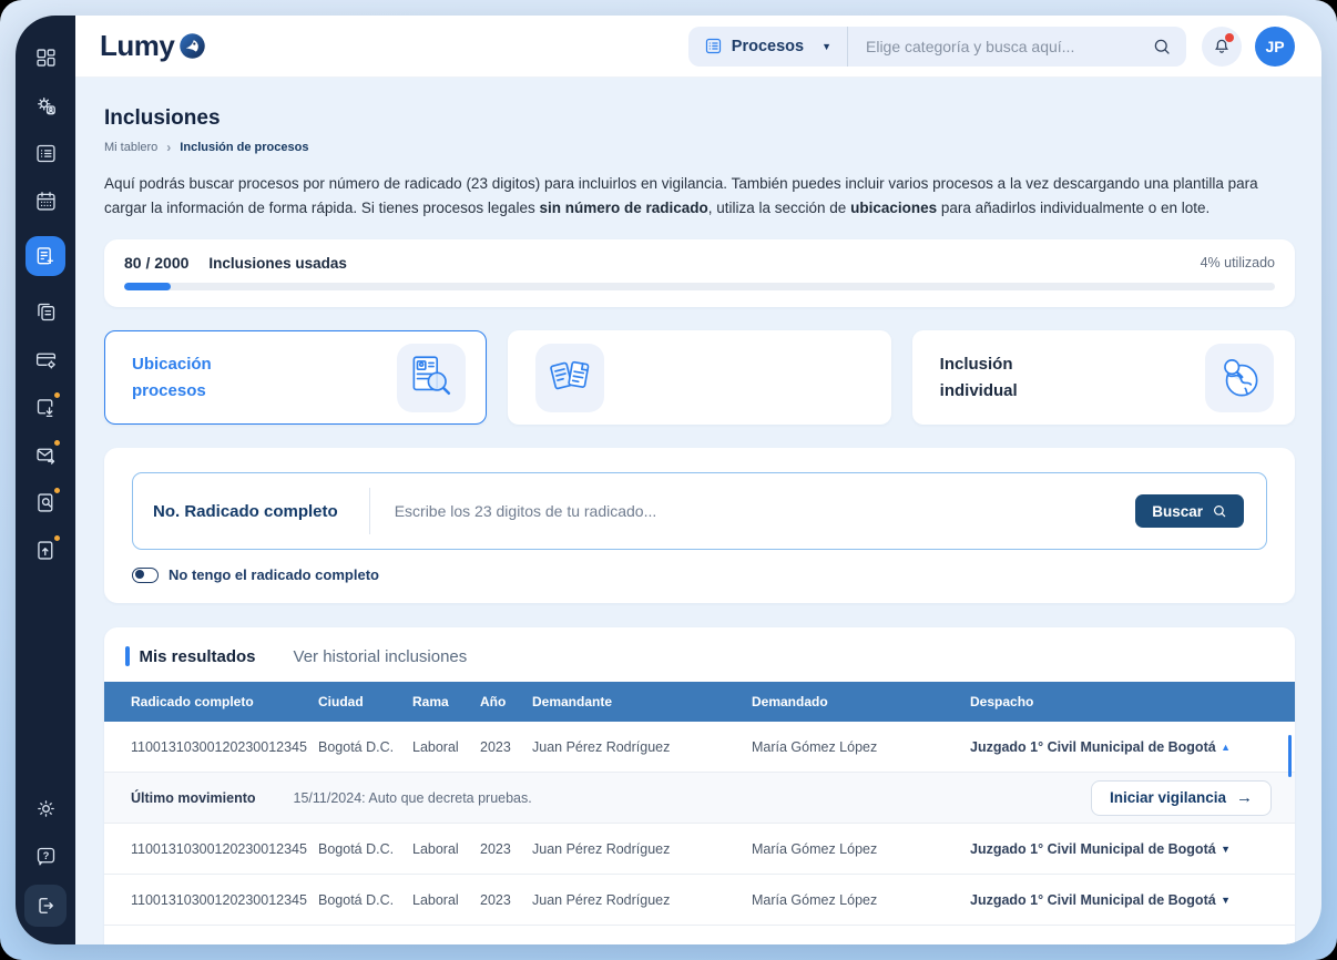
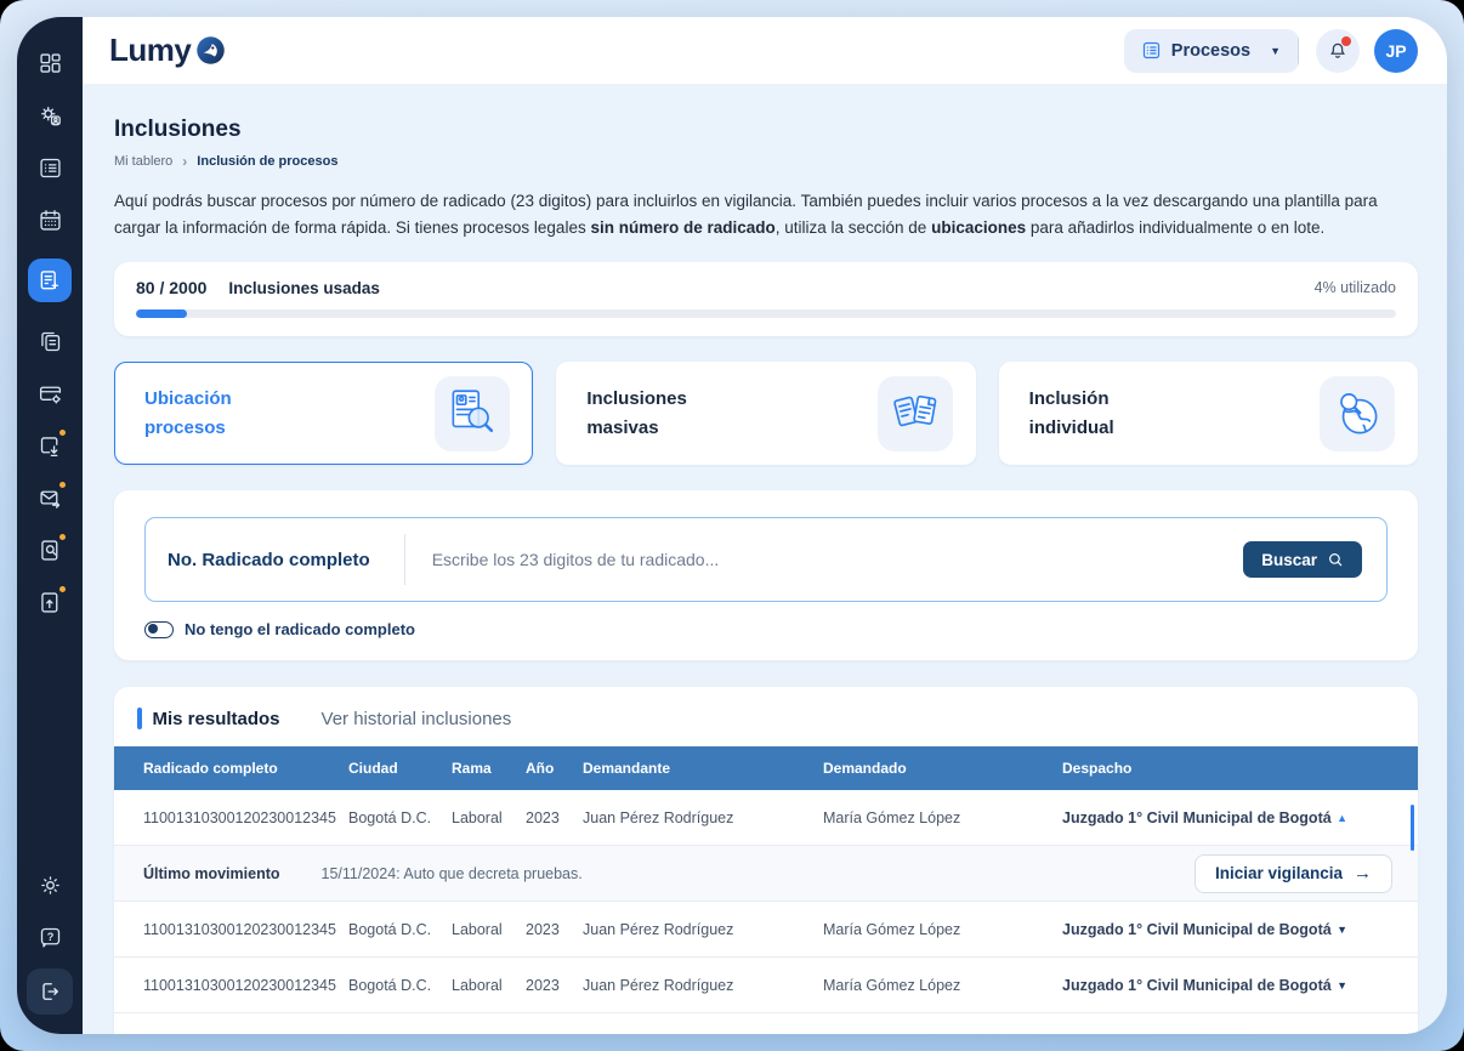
  ?
  Lumy
  Procesos
  ▼
- Elige categoría y busca aquí...
  JP
  Inclusiones
  Mi tablero
  ›
  Inclusión de procesos
  Aquí podrás buscar procesos por número de radicado (23 digitos) para incluirlos en vigilancia. También puedes incluir varios procesos a la vez descargando una plantilla para cargar la información de forma rápida. Si tienes procesos legales sin número de radicado, utiliza la sección de ubicaciones para añadirlos individualmente o en lote.
  80 / 2000
  Inclusiones usadas
  4% utilizado
  Ubicación procesos
+ Inclusiones masivas
  Inclusión individual
  No. Radicado completo
  Escribe los 23 digitos de tu radicado...
  Buscar
  No tengo el radicado completo
  Mis resultados
  Ver historial inclusiones
  Radicado completo
  Ciudad
  Rama
  Año
  Demandante
  Demandado
  Despacho
  11001310300120230012345
  Bogotá D.C.
  Laboral
  2023
  Juan Pérez Rodríguez
  María Gómez López
  Juzgado 1° Civil Municipal de Bogotá
  ▲
  Último movimiento
  15/11/2024: Auto que decreta pruebas.
  Iniciar vigilancia
  →
  11001310300120230012345
  Bogotá D.C.
  Laboral
  2023
  Juan Pérez Rodríguez
  María Gómez López
  Juzgado 1° Civil Municipal de Bogotá
  ▼
  11001310300120230012345
  Bogotá D.C.
  Laboral
  2023
  Juan Pérez Rodríguez
  María Gómez López
  Juzgado 1° Civil Municipal de Bogotá
  ▼
